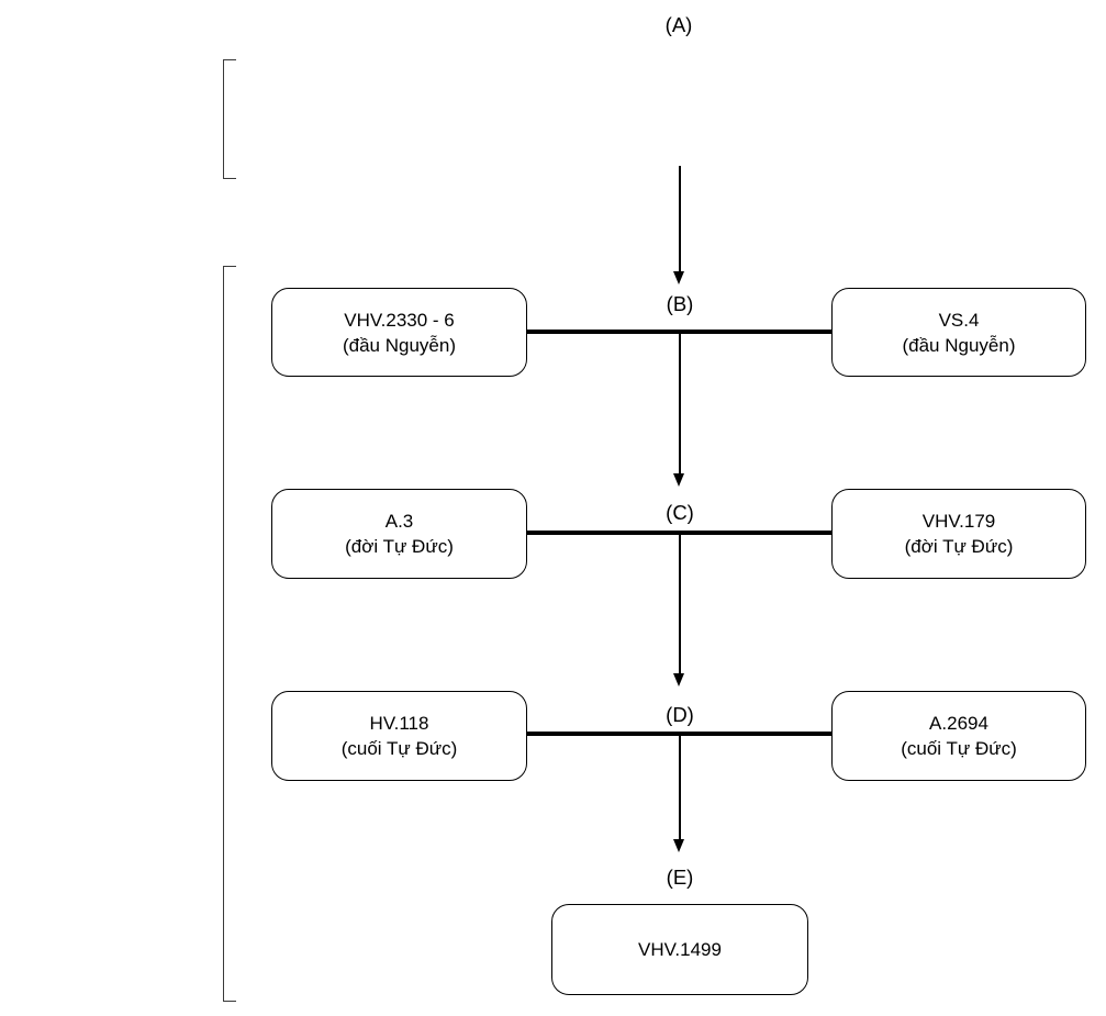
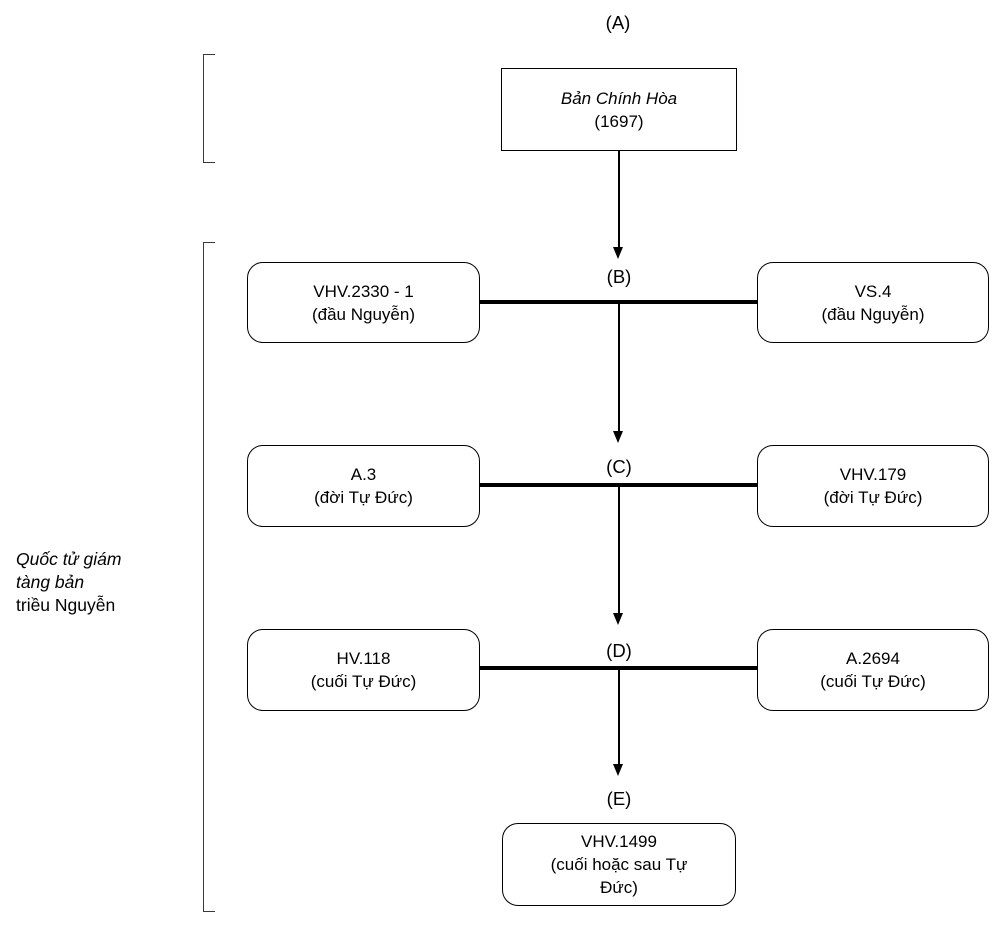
+ Quốc tử giám
+ tàng bản
+ triều Nguyễn
  (A)
  (B)
  (C)
  (D)
  (E)
+ Bản Chính Hòa
+ (1697)
- VHV.2330 - 6
+ VHV.2330 - 1
  (đầu Nguyễn)
  VS.4
  (đầu Nguyễn)
  A.3
  (đời Tự Đức)
  VHV.179
  (đời Tự Đức)
  HV.118
  (cuối Tự Đức)
  A.2694
  (cuối Tự Đức)
  VHV.1499
+ (cuối hoặc sau Tự Đức)
